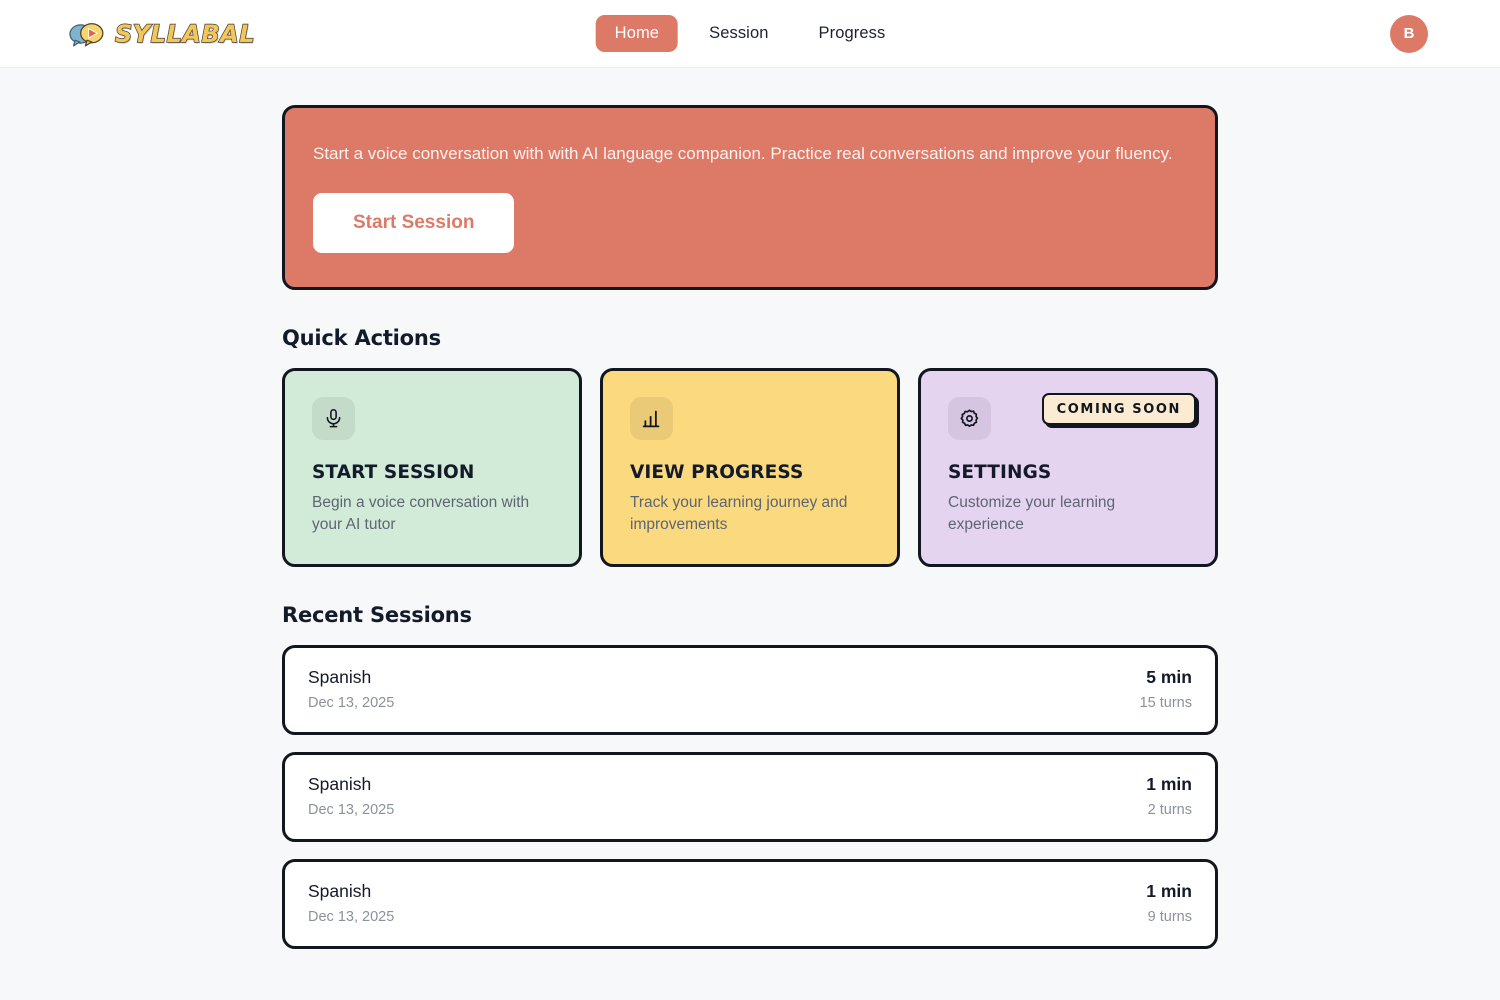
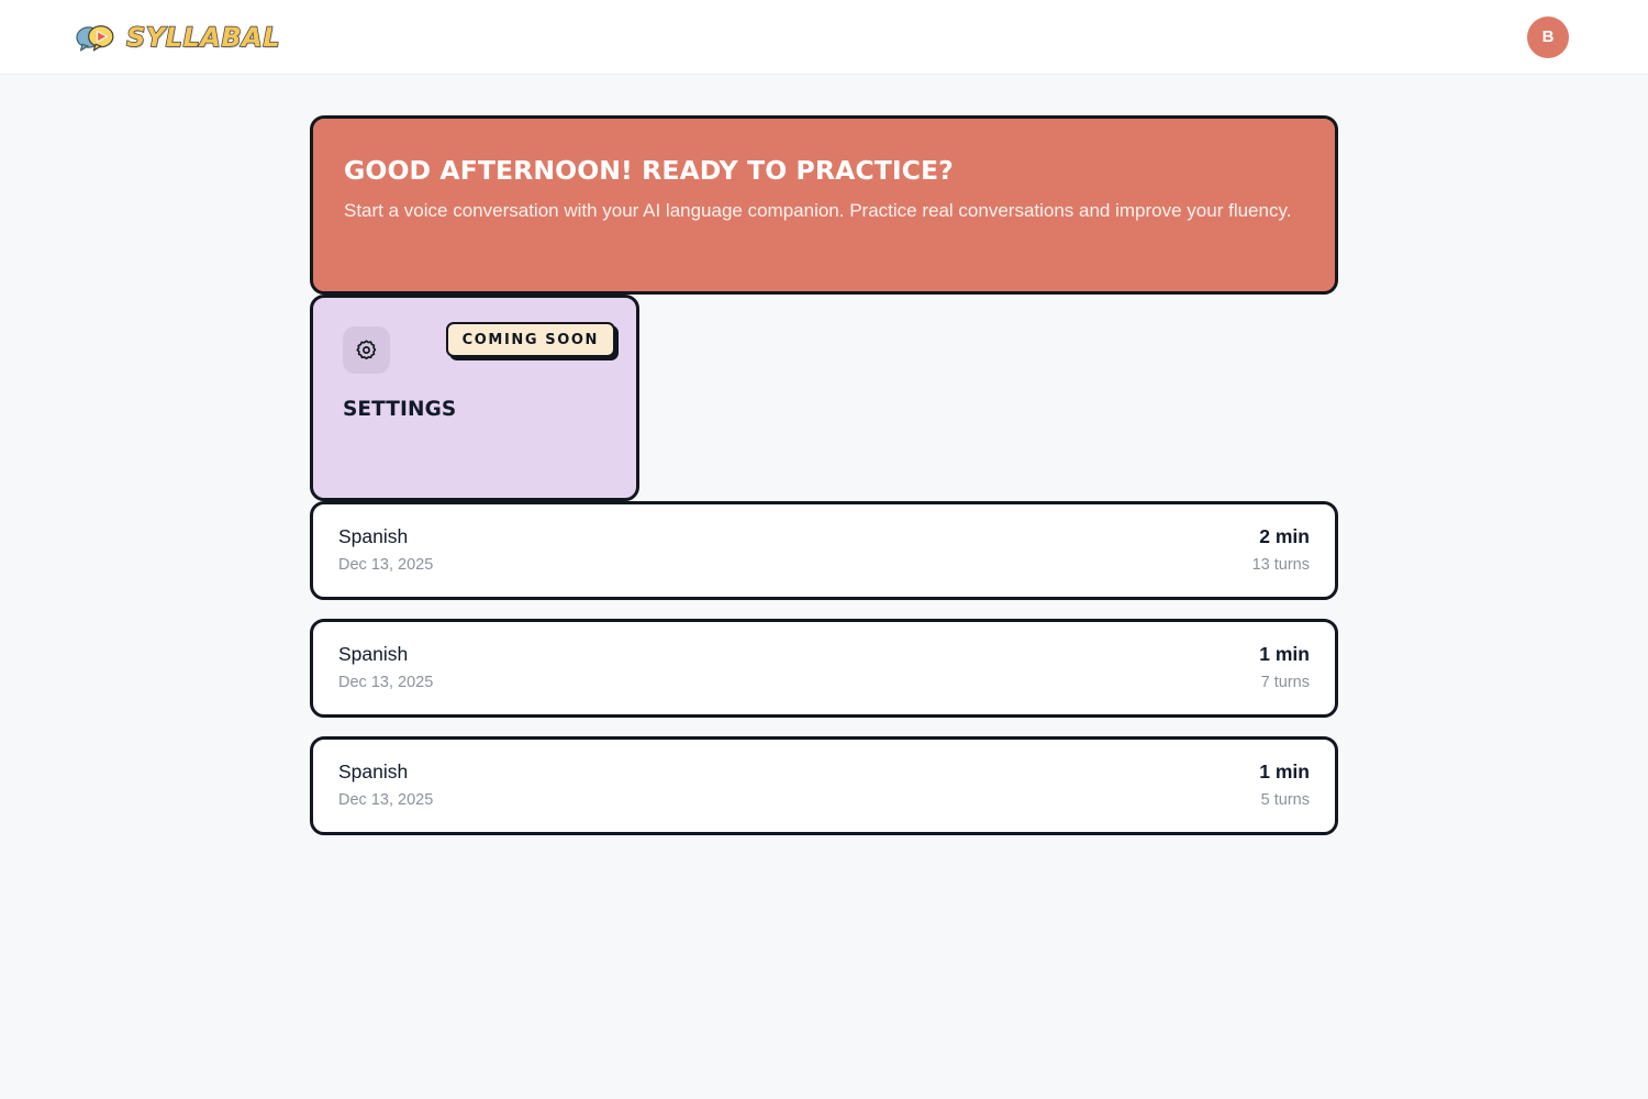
  SYLLABAL
- Home
- Session
- Progress
  B
+ GOOD AFTERNOON! READY TO PRACTICE?
- Start a voice conversation with with AI language companion. Practice real conversations and improve your fluency.
+ Start a voice conversation with your AI language companion. Practice real conversations and improve your fluency.
- Start Session
- Quick Actions
- START SESSION
- Begin a voice conversation with your AI tutor
- VIEW PROGRESS
- Track your learning journey and improvements
  COMING SOON
  SETTINGS
- Customize your learning experience
- Recent Sessions
  Spanish
  Dec 13, 2025
- 5 min
+ 2 min
- 15 turns
+ 13 turns
  Spanish
  Dec 13, 2025
  1 min
- 2 turns
+ 7 turns
  Spanish
  Dec 13, 2025
  1 min
- 9 turns
+ 5 turns
